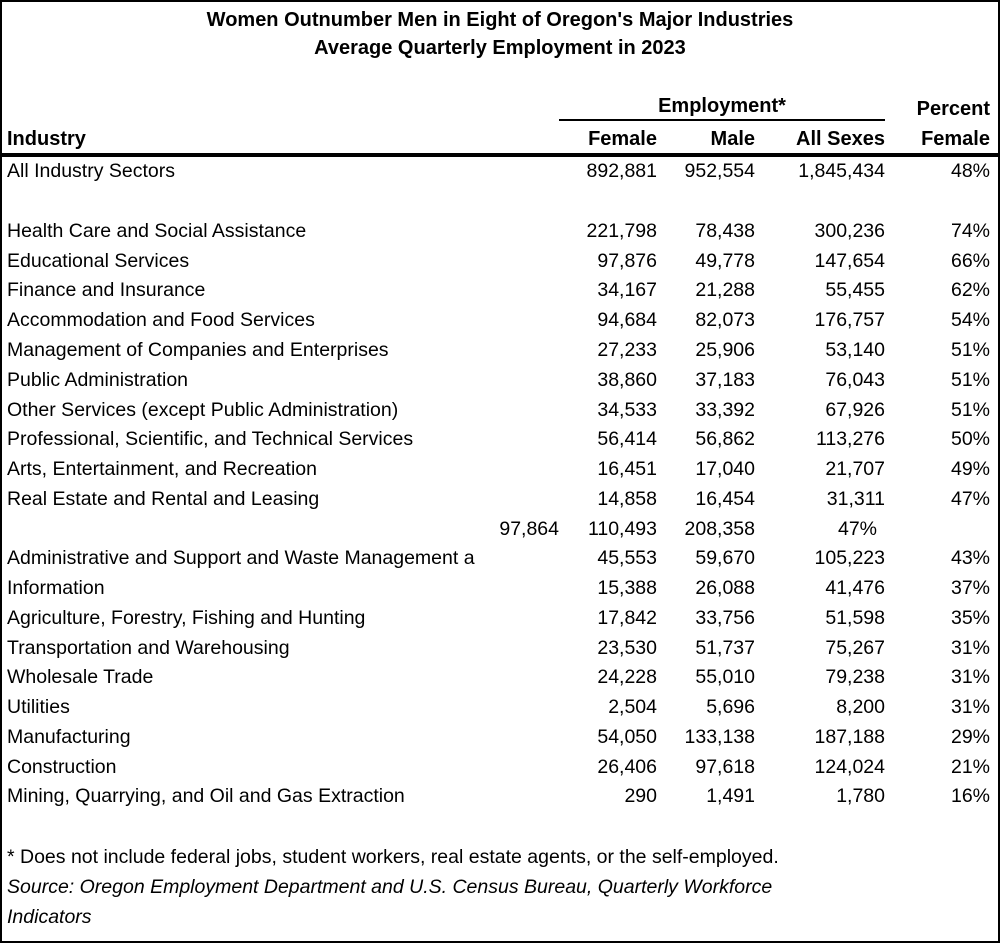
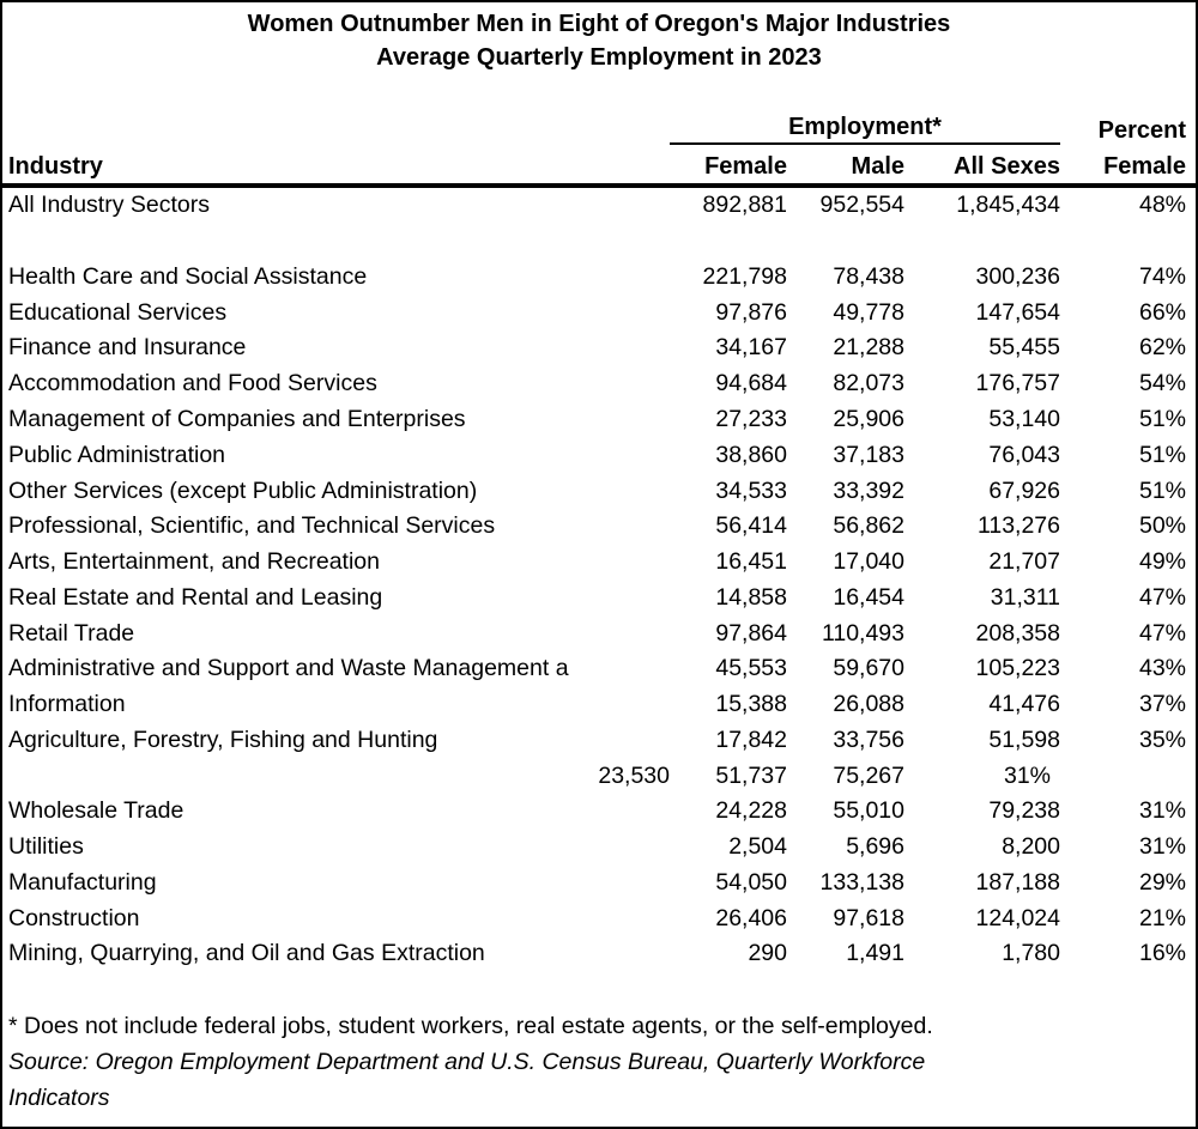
  Women Outnumber Men in Eight of Oregon's Major Industries
  Average Quarterly Employment in 2023
  Employment*
  Percent
  Industry
  Female
  Male
  All Sexes
  Female
  All Industry Sectors
  892,881
  952,554
  1,845,434
  48%
  Health Care and Social Assistance
  221,798
  78,438
  300,236
  74%
  Educational Services
  97,876
  49,778
  147,654
  66%
  Finance and Insurance
  34,167
  21,288
  55,455
  62%
  Accommodation and Food Services
  94,684
  82,073
  176,757
  54%
  Management of Companies and Enterprises
  27,233
  25,906
  53,140
  51%
  Public Administration
  38,860
  37,183
  76,043
  51%
  Other Services (except Public Administration)
  34,533
  33,392
  67,926
  51%
  Professional, Scientific, and Technical Services
  56,414
  56,862
  113,276
  50%
  Arts, Entertainment, and Recreation
  16,451
  17,040
  21,707
  49%
  Real Estate and Rental and Leasing
  14,858
  16,454
  31,311
  47%
+ Retail Trade
  97,864
  110,493
  208,358
  47%
  Administrative and Support and Waste Management a
  45,553
  59,670
  105,223
  43%
  Information
  15,388
  26,088
  41,476
  37%
  Agriculture, Forestry, Fishing and Hunting
  17,842
  33,756
  51,598
  35%
- Transportation and Warehousing
  23,530
  51,737
  75,267
  31%
  Wholesale Trade
  24,228
  55,010
  79,238
  31%
  Utilities
  2,504
  5,696
  8,200
  31%
  Manufacturing
  54,050
  133,138
  187,188
  29%
  Construction
  26,406
  97,618
  124,024
  21%
  Mining, Quarrying, and Oil and Gas Extraction
  290
  1,491
  1,780
  16%
  * Does not include federal jobs, student workers, real estate agents, or the self-employed.
  Source: Oregon Employment Department and U.S. Census Bureau, Quarterly Workforce
  Indicators
